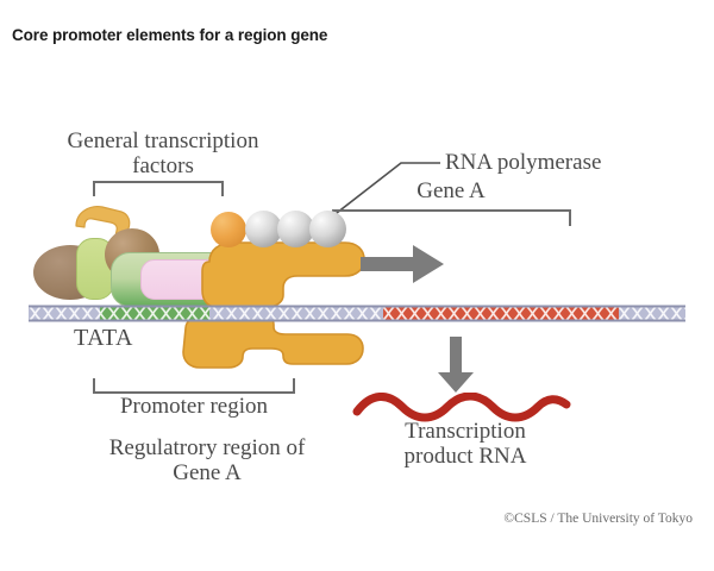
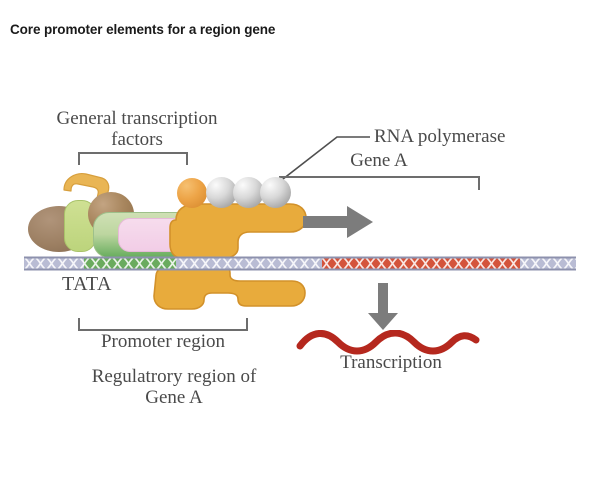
  Core promoter elements for a region gene
  General transcription
  factors
  RNA polymerase
  Gene A
  TATA
  Promoter region
  Regulatrory region of
  Gene A
  Transcription
- product RNA
- ©CSLS / The University of Tokyo
